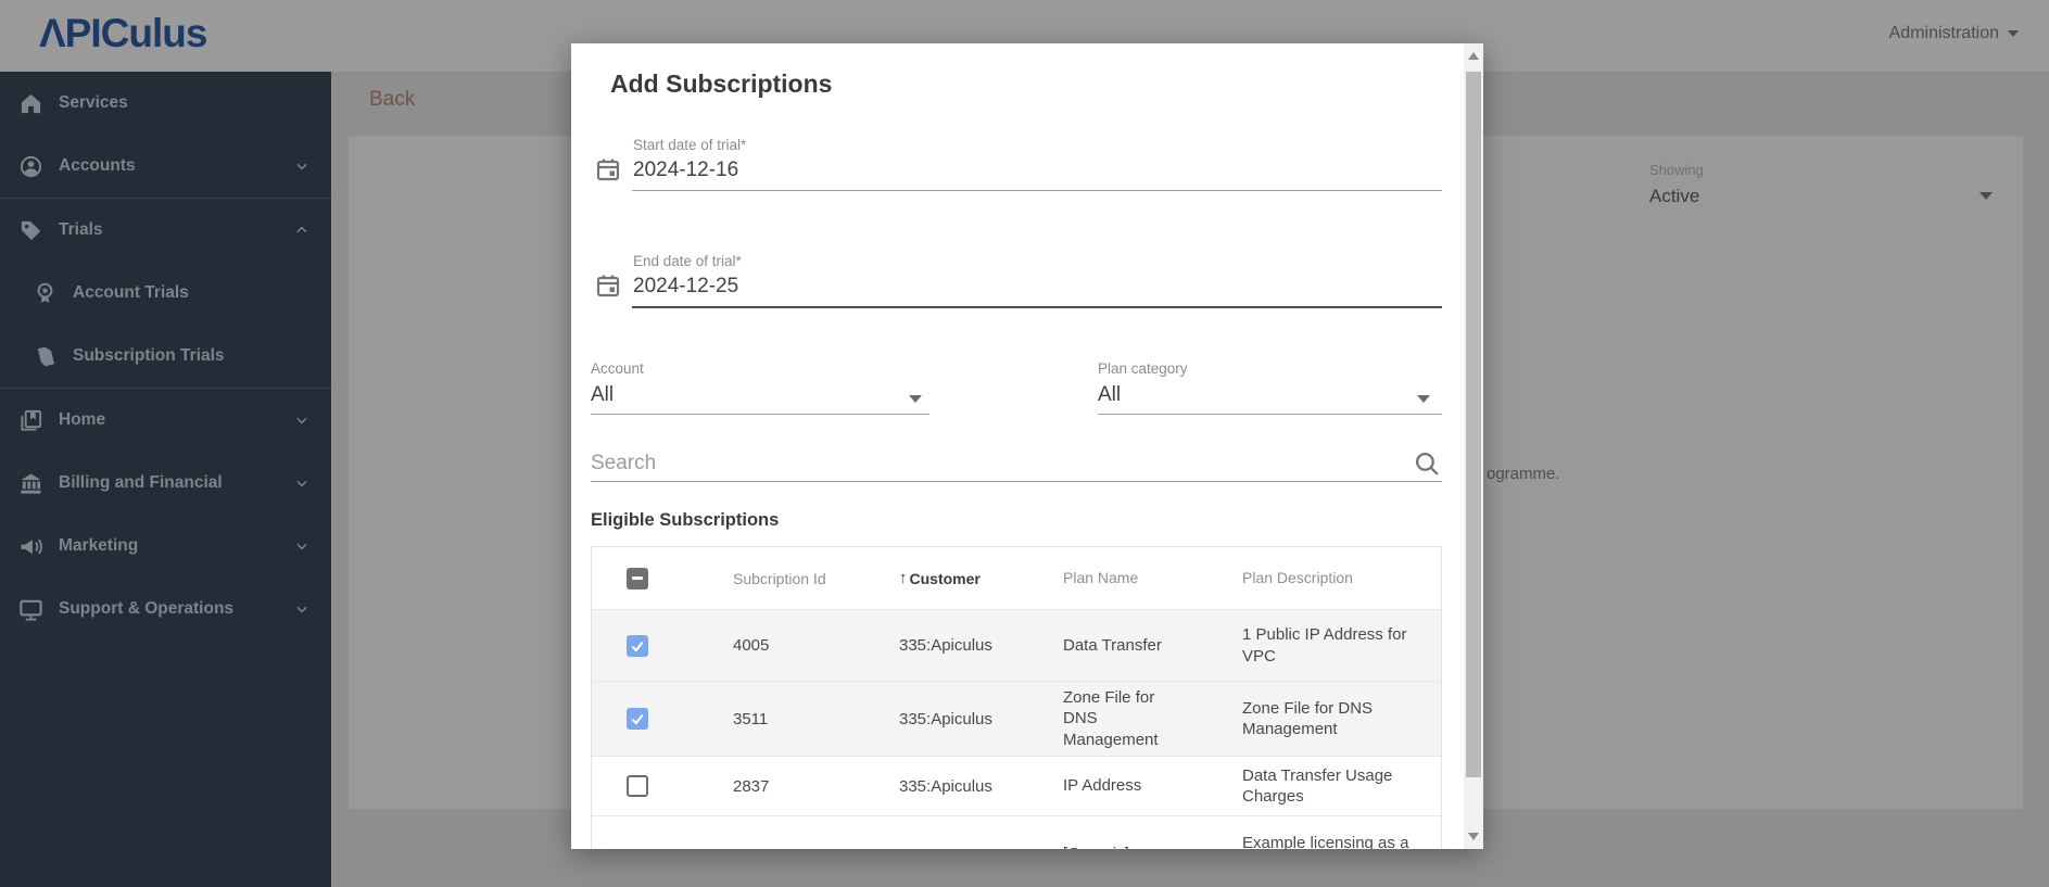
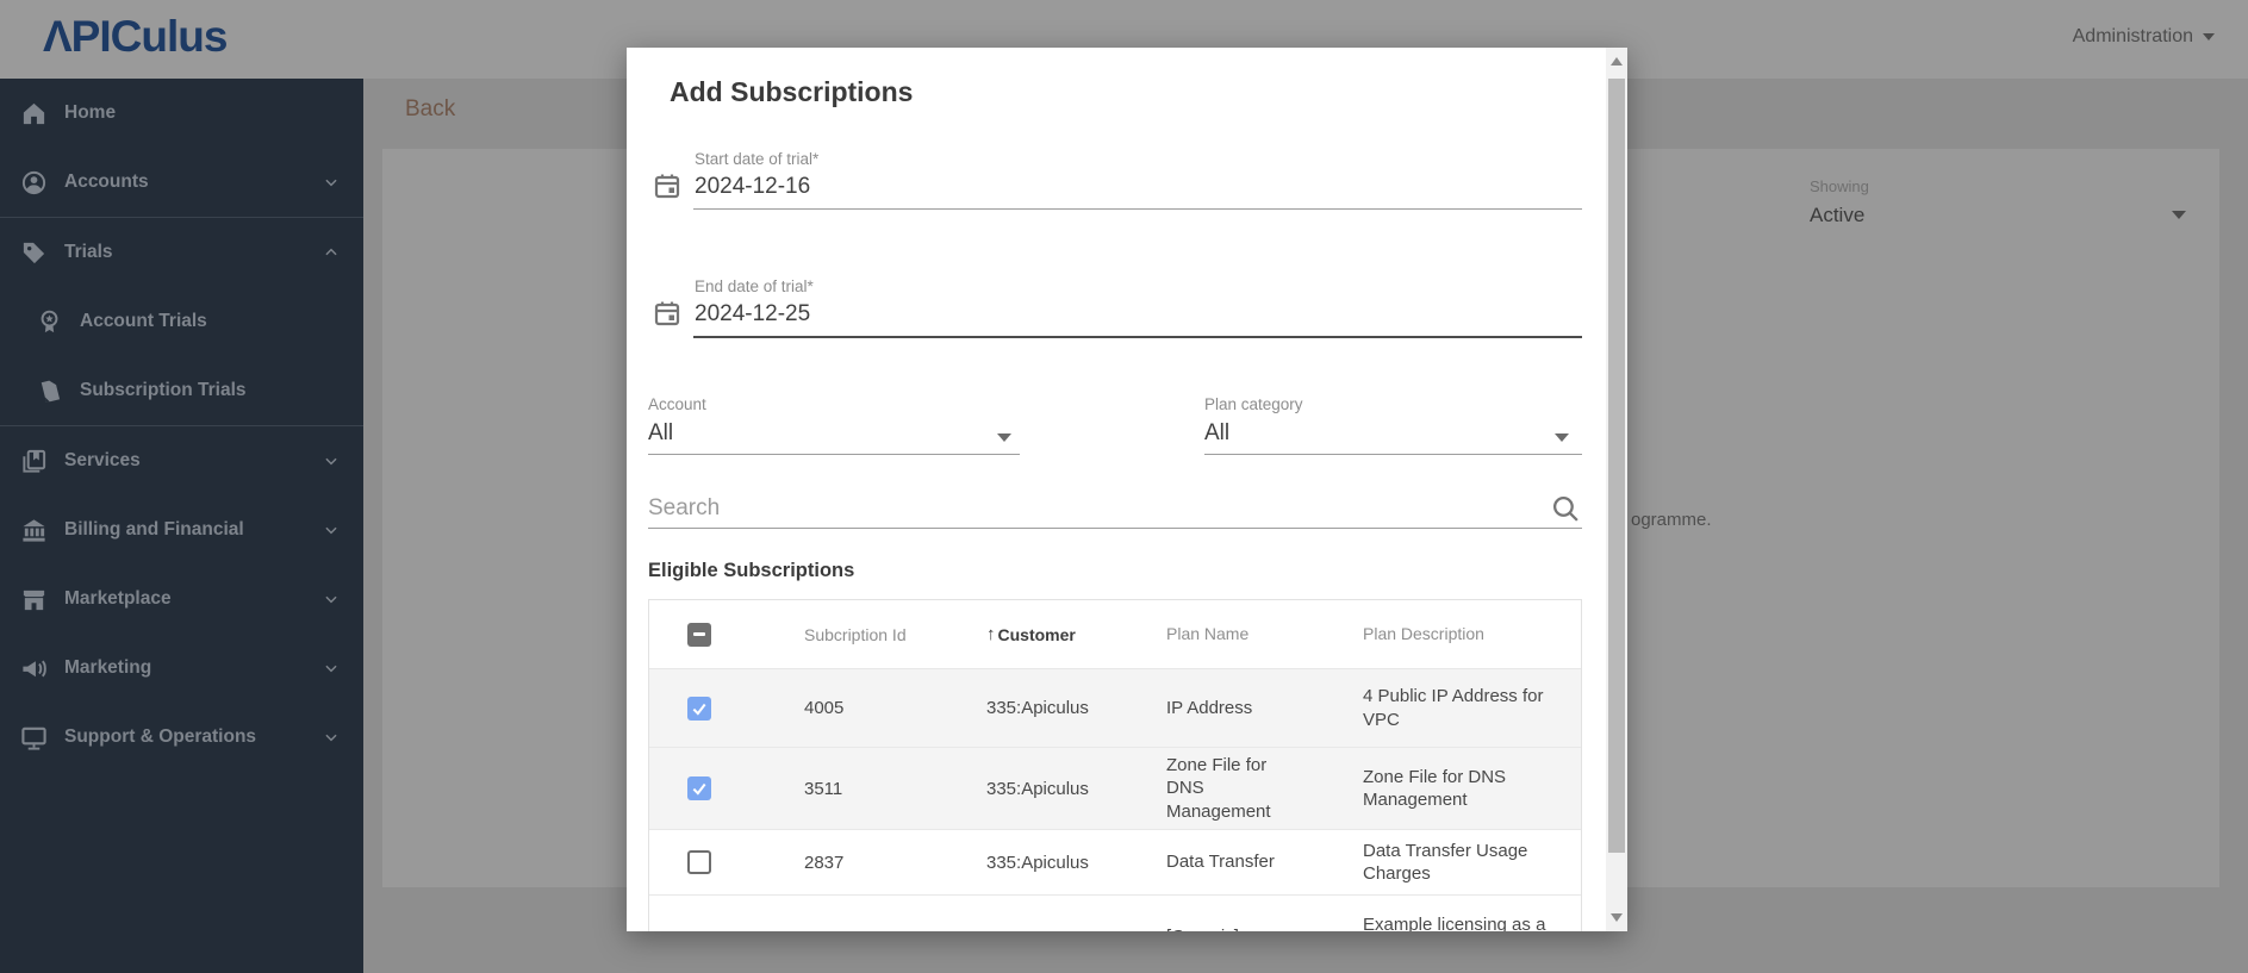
  ΛPICulus
  Administration
- Services
+ Home
  Accounts
  Trials
  Account Trials
  Subscription Trials
- Home
+ Services
  Billing and Financial
+ Marketplace
  Marketing
  Support & Operations
  Back
  Showing
  Active
  ogramme.
  Add Subscriptions
  Start date of trial*
  2024-12-16
  End date of trial*
  2024-12-25
  Account
  All
  Plan category
  All
  Search
  Eligible Subscriptions
  Subcription Id
  ↑
  Customer
  Plan Name
  Plan Description
  4005
  335:Apiculus
- Data Transfer
+ IP Address
- 1 Public IP Address for VPC
+ 4 Public IP Address for VPC
  3511
  335:Apiculus
  Zone File for DNS Management
  Zone File for DNS Management
  2837
  335:Apiculus
- IP Address
+ Data Transfer
  Data Transfer Usage Charges
